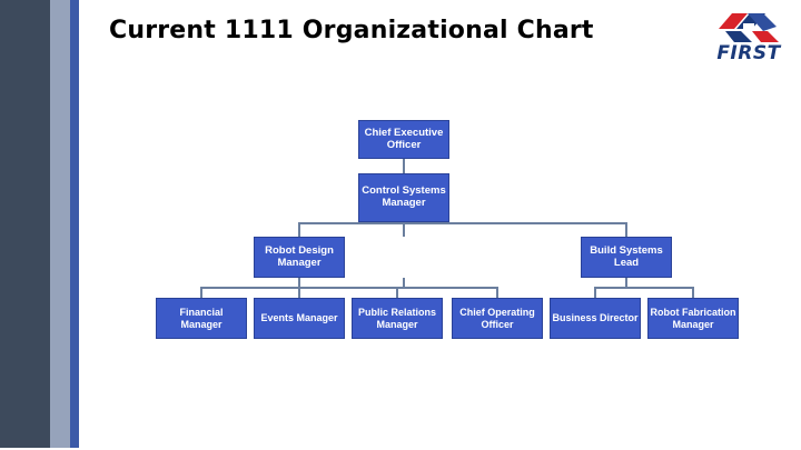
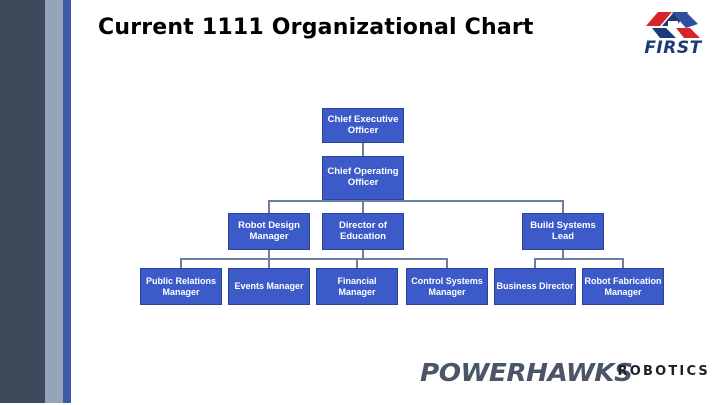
  Current 1111 Organizational Chart
  FIRST
  Chief Executive Officer
- Control Systems Manager
+ Chief Operating Officer
  Robot Design Manager
+ Director of Education
  Build Systems Lead
- Financial Manager
+ Public Relations Manager
  Events Manager
- Public Relations Manager
+ Financial Manager
- Chief Operating Officer
+ Control Systems Manager
  Business Director
  Robot Fabrication Manager
+ POWERHAWKS
+ ROBOTICS
